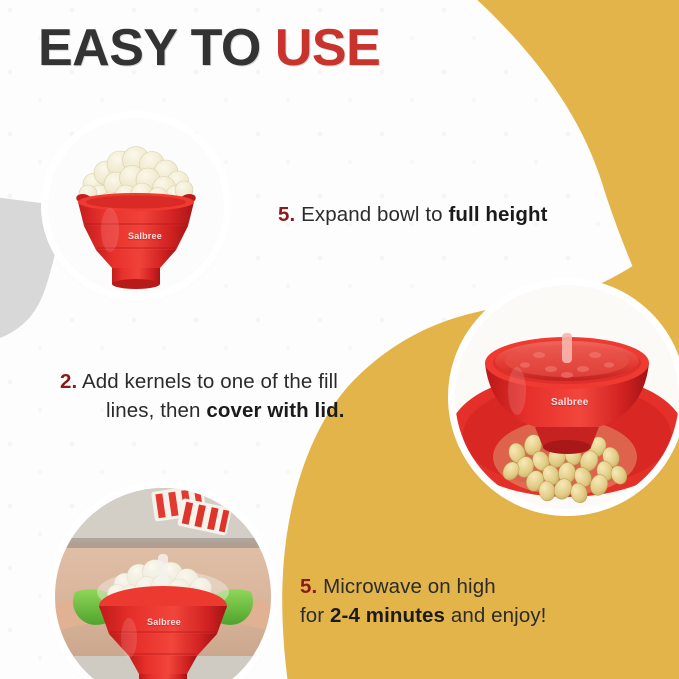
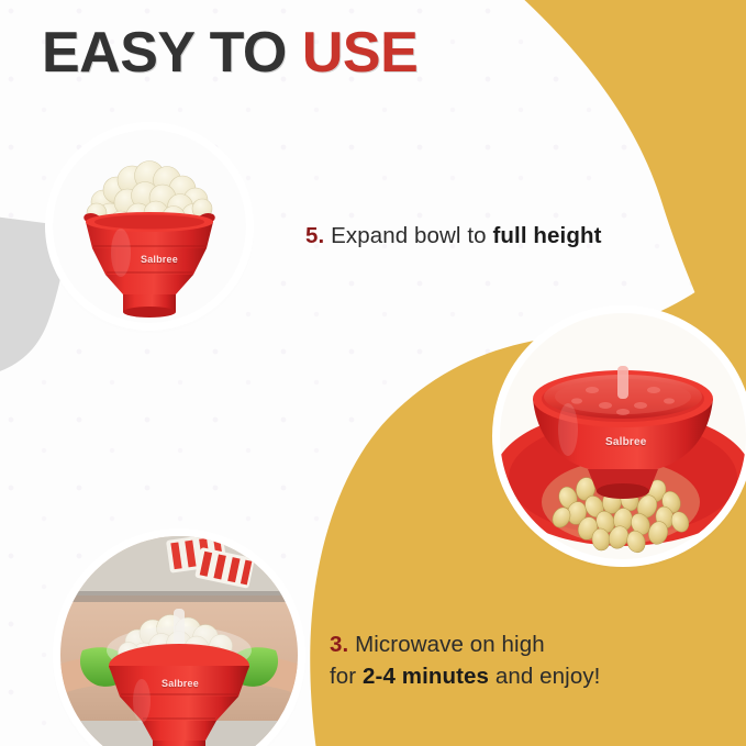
  EASY TO USE
  Salbree
  Salbree
  Salbree
  5. Expand bowl to full height
- 2. Add kernels to one of the fill
- lines, then cover with lid.
- 5. Microwave on high
+ 3. Microwave on high
  for 2-4 minutes and enjoy!
